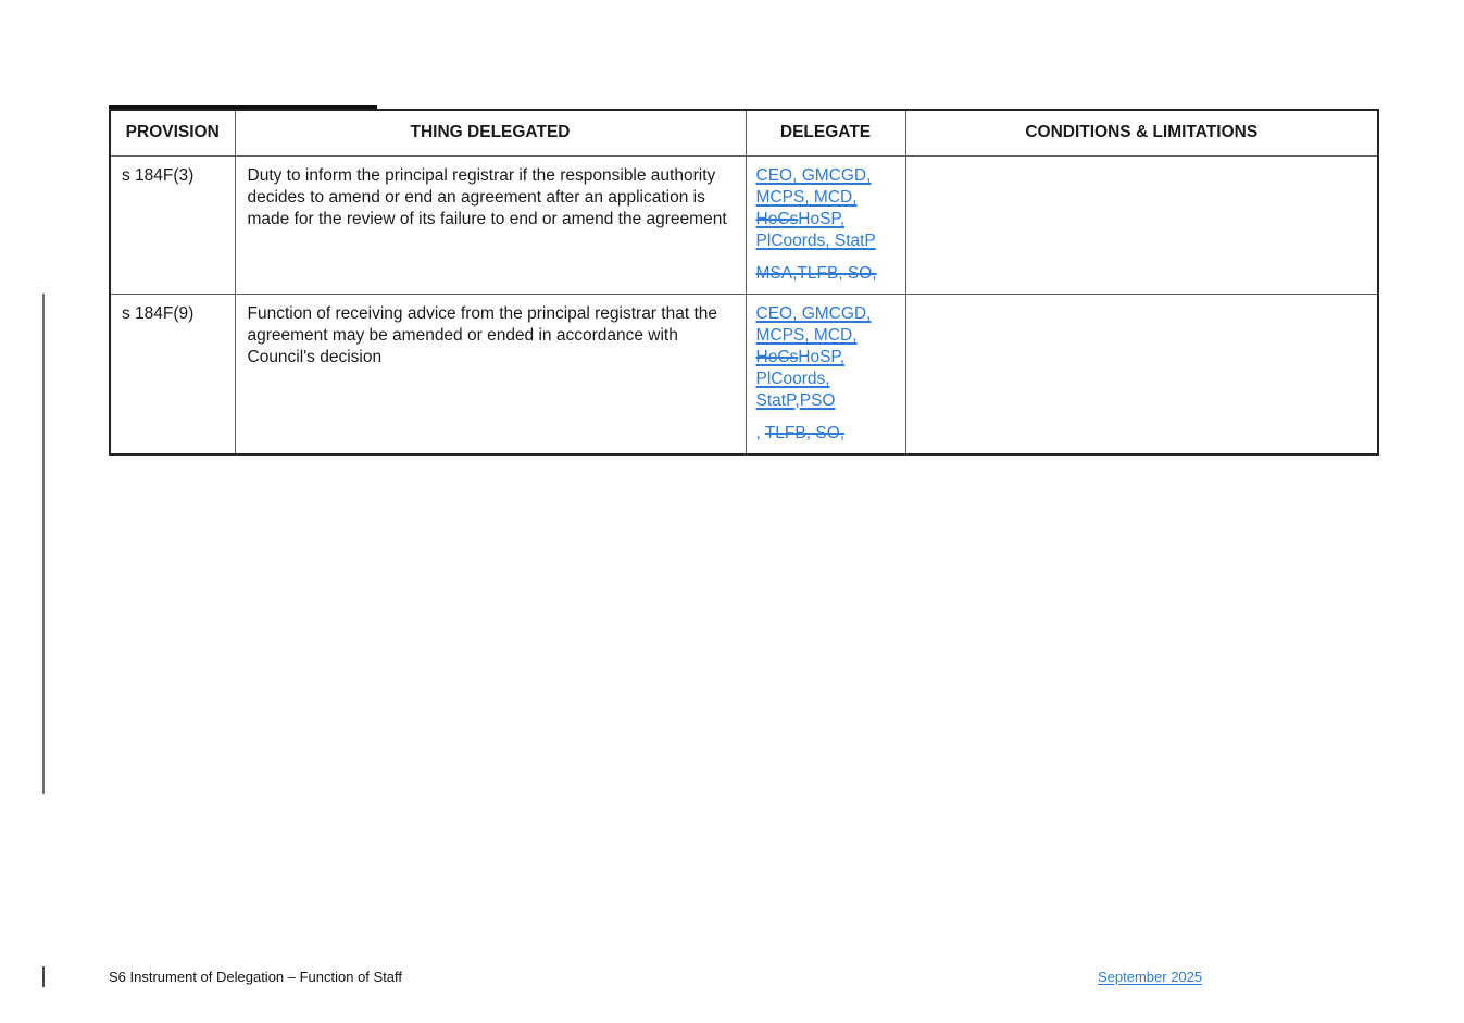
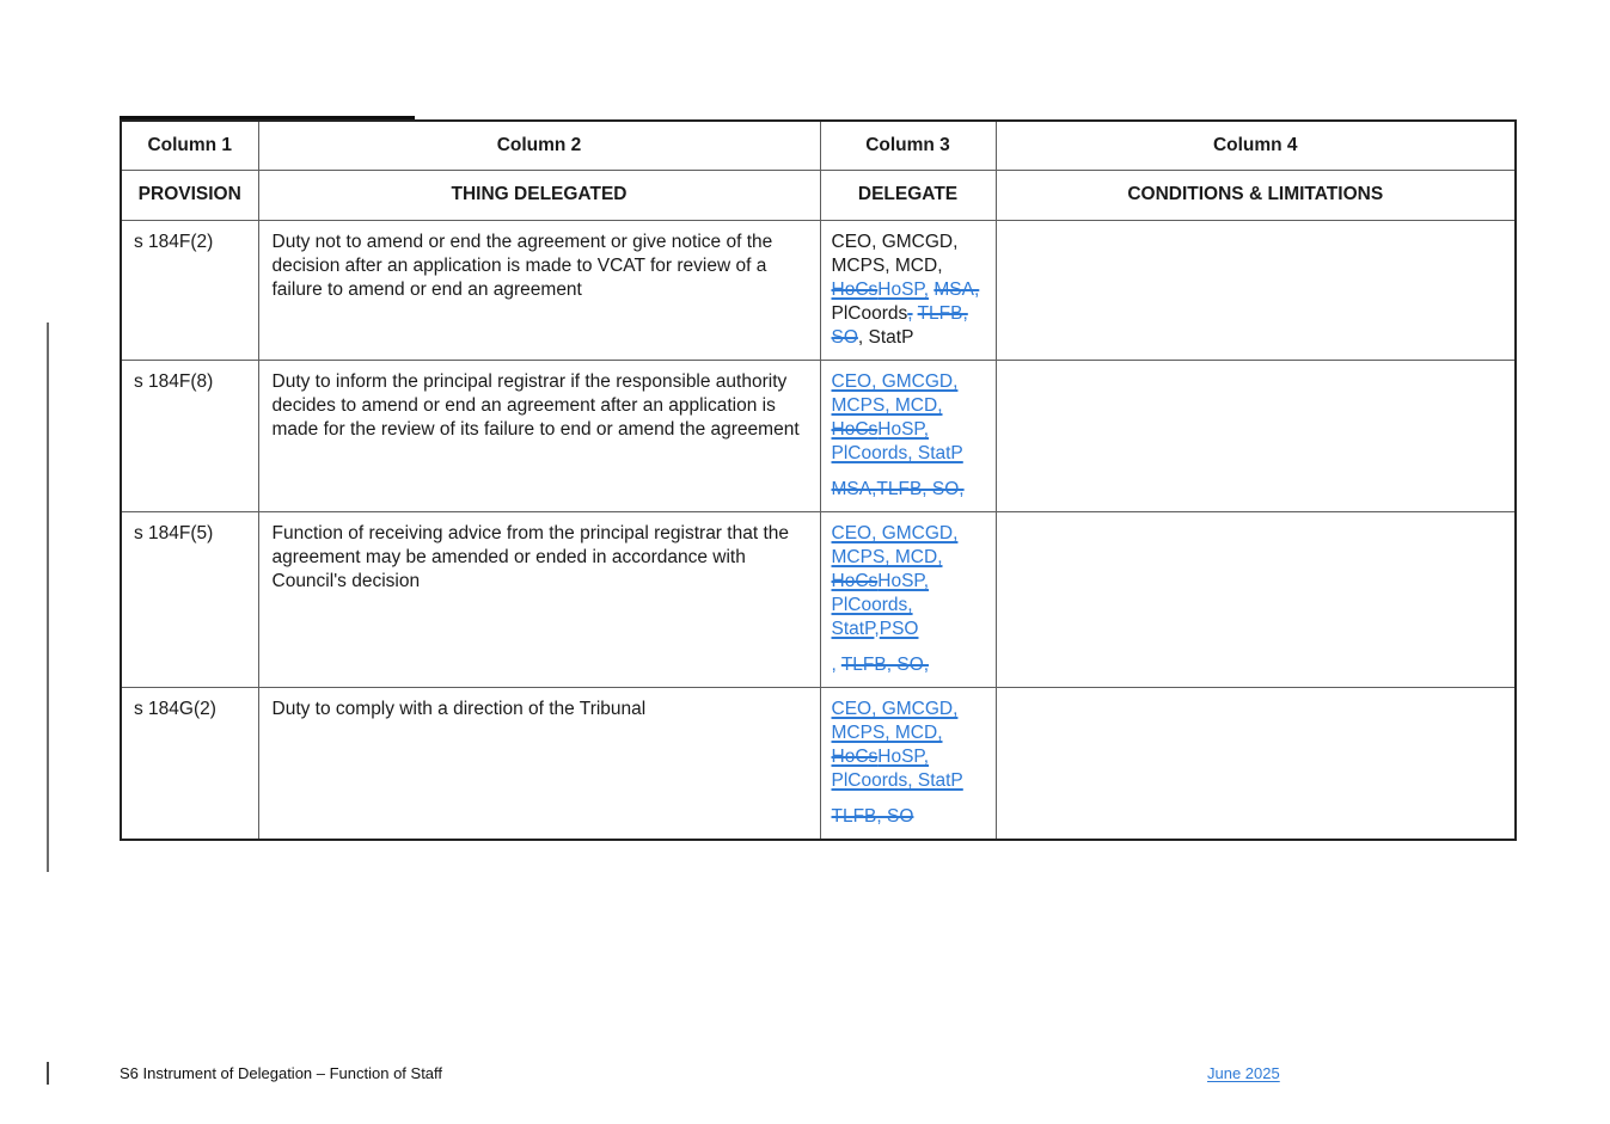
+ Column 1	Column 2	Column 3	Column 4
  PROVISION	THING DELEGATED	DELEGATE	CONDITIONS & LIMITATIONS
+ s 184F(2)	Duty not to amend or end the agreement or give notice of the decision after an application is made to VCAT for review of a failure to amend or end an agreement	CEO, GMCGD, MCPS, MCD, HoCsHoSP, MSA, PlCoords, TLFB, SO, StatP
- s 184F(3)	Duty to inform the principal registrar if the responsible authority decides to amend or end an agreement after an application is made for the review of its failure to end or amend the agreement	CEO, GMCGD, MCPS, MCD, HoCsHoSP, PlCoords, StatPMSA,TLFB, SO,
+ s 184F(8)	Duty to inform the principal registrar if the responsible authority decides to amend or end an agreement after an application is made for the review of its failure to end or amend the agreement	CEO, GMCGD, MCPS, MCD, HoCsHoSP, PlCoords, StatPMSA,TLFB, SO,
- s 184F(9)	Function of receiving advice from the principal registrar that the agreement may be amended or ended in accordance with Council's decision	CEO, GMCGD, MCPS, MCD, HoCsHoSP, PlCoords, StatP,PSO, TLFB, SO,
+ s 184F(5)	Function of receiving advice from the principal registrar that the agreement may be amended or ended in accordance with Council's decision	CEO, GMCGD, MCPS, MCD, HoCsHoSP, PlCoords, StatP,PSO, TLFB, SO,
+ s 184G(2)	Duty to comply with a direction of the Tribunal	CEO, GMCGD, MCPS, MCD, HoCsHoSP, PlCoords, StatPTLFB, SO
  S6 Instrument of Delegation – Function of Staff
- September 2025
+ June 2025
